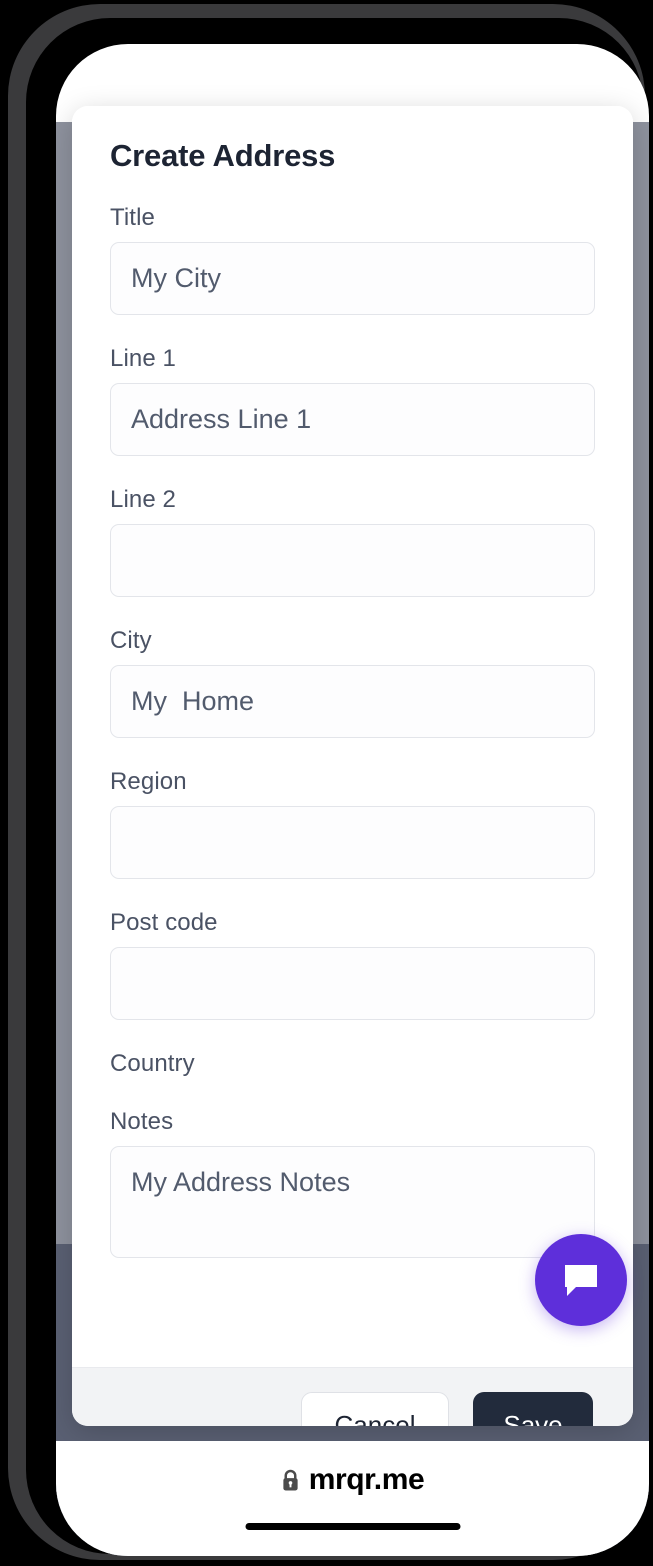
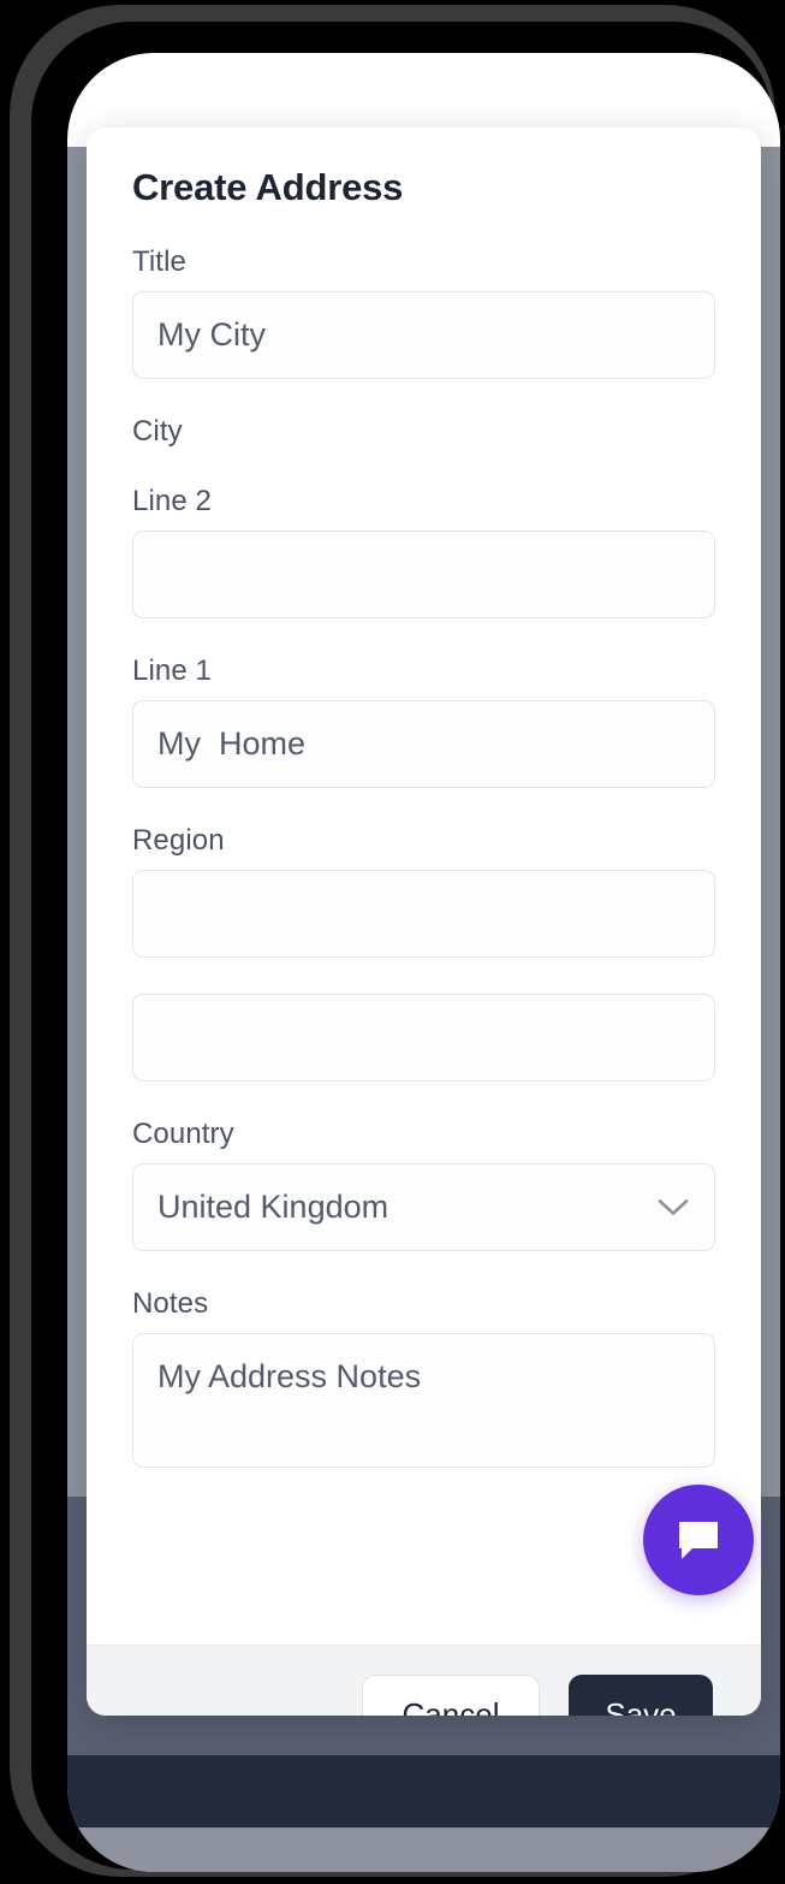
  Create Address
  Title
  My City
- Line 1
+ City
- Address Line 1
  Line 2
- City
+ Line 1
  My Home
  Region
- Post code
  Country
+ United Kingdom
  Notes
  My Address Notes
  Cancel
  Save
- mrqr.me
